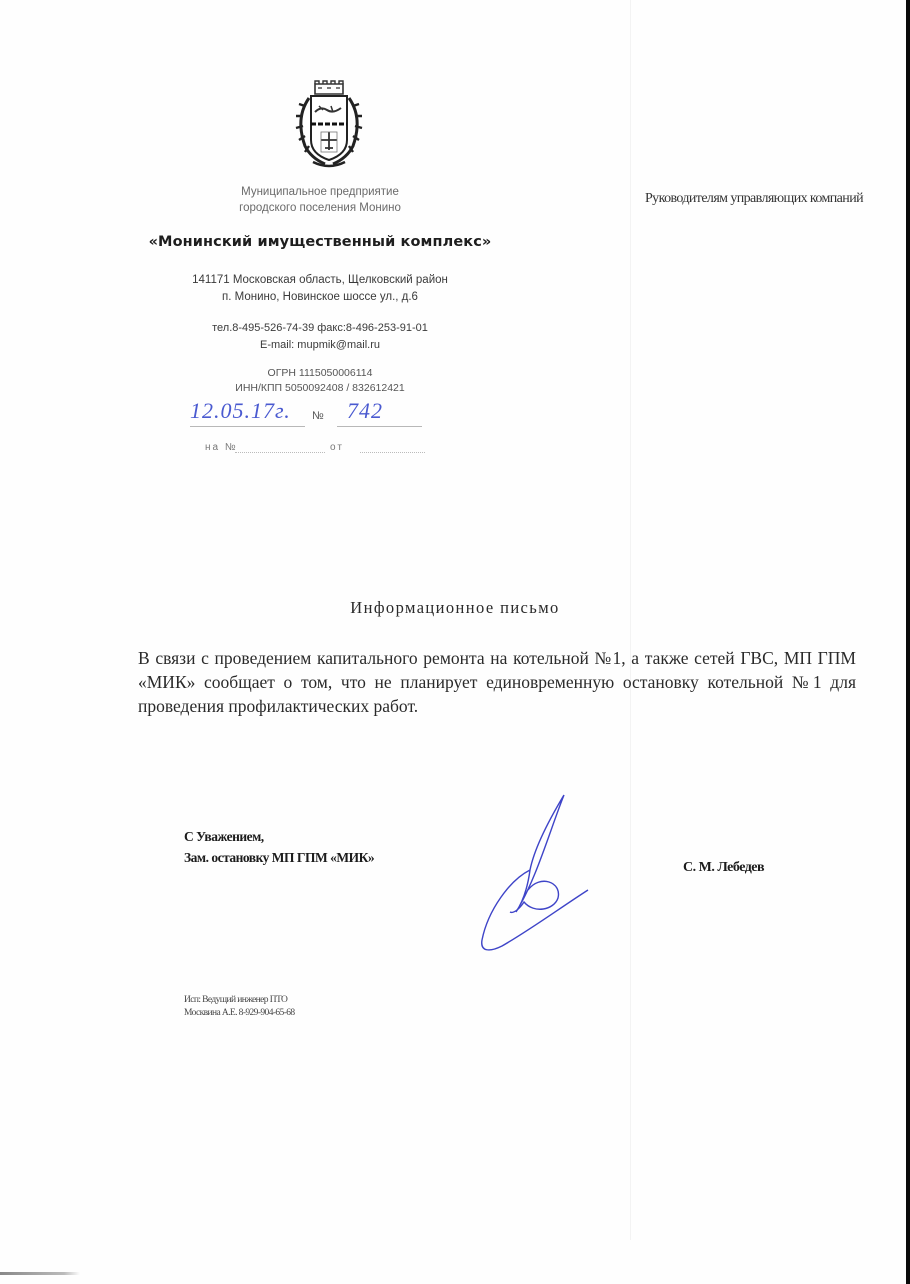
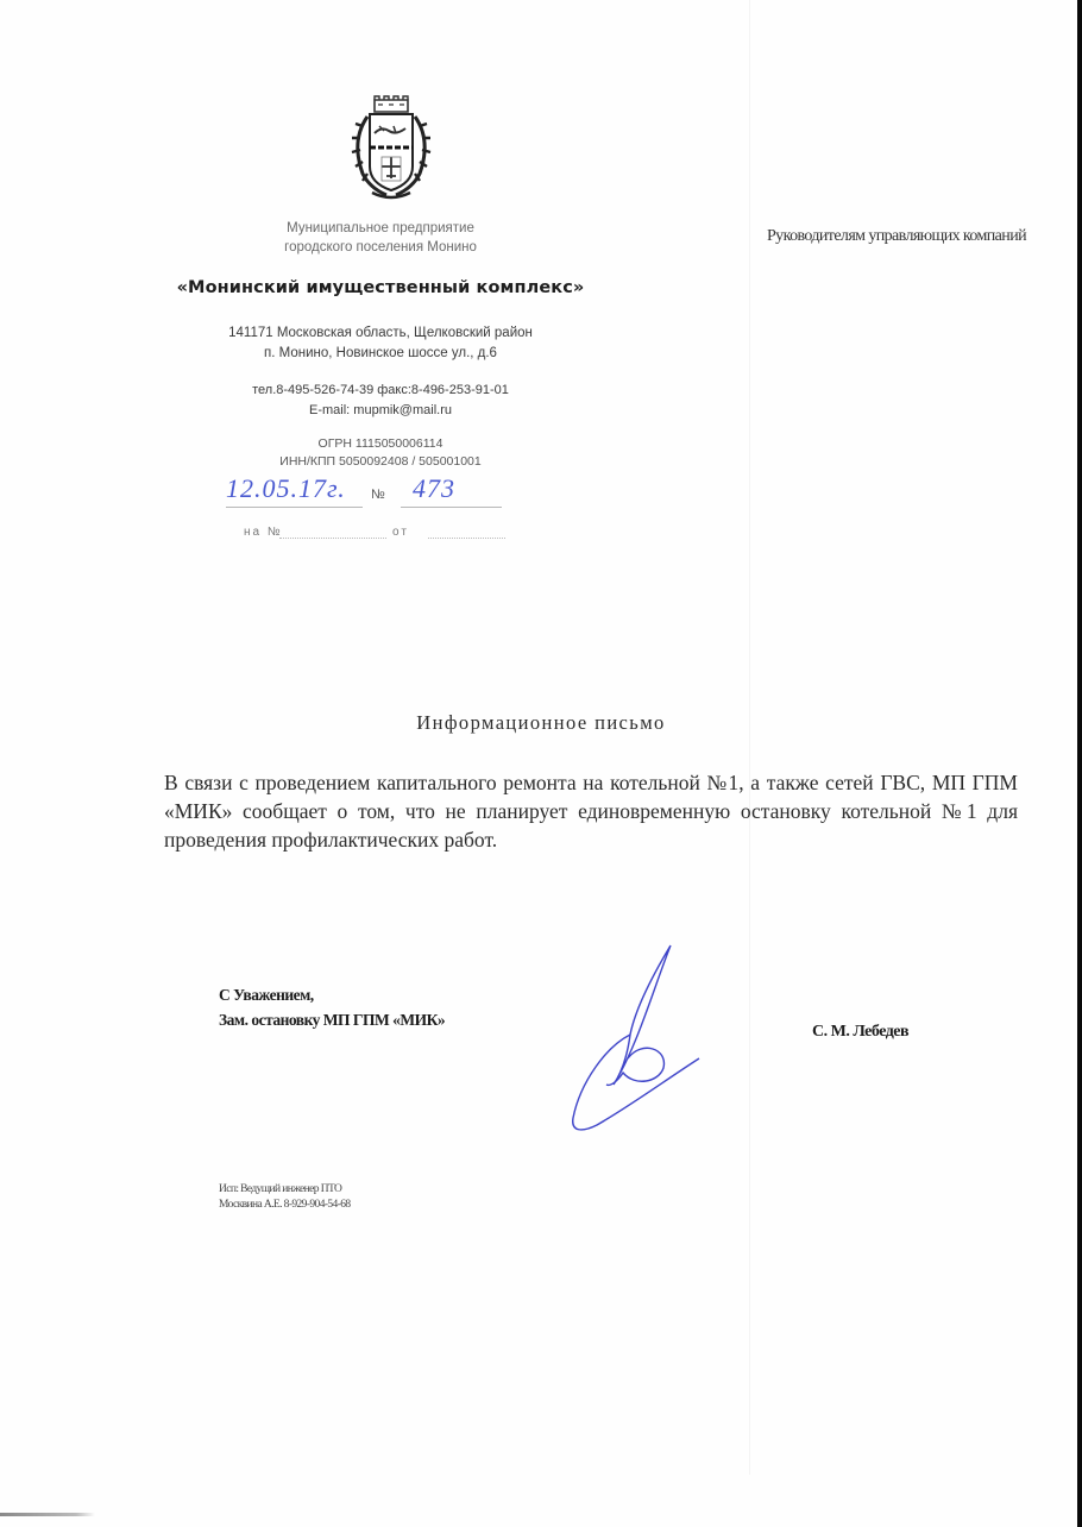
  Муниципальное предприятие
  городского поселения Монино
  «Монинский имущественный комплекс»
  141171 Московская область, Щелковский район
  п. Монино, Новинское шоссе ул., д.6
  тел.8-495-526-74-39 факс:8-496-253-91-01
  E-mail: mupmik@mail.ru
  ОГРН 1115050006114
- ИНН/КПП 5050092408 / 832612421
+ ИНН/КПП 5050092408 / 505001001
  12.05.17г.
  №
- 742
+ 473
  на №
  от
  Руководителям управляющих компаний
  Информационное письмо
  В связи с проведением капитального ремонта на котельной №1, а также сетей ГВС, МП ГПМ «МИК» сообщает о том, что не планирует единовременную остановку котельной №1 для проведения профилактических работ.
  С Уважением,
  Зам. остановку МП ГПМ «МИК»
  С. М. Лебедев
  Исп: Ведущий инженер ПТО
- Москвина А.Е. 8-929-904-65-68
+ Москвина А.Е. 8-929-904-54-68
